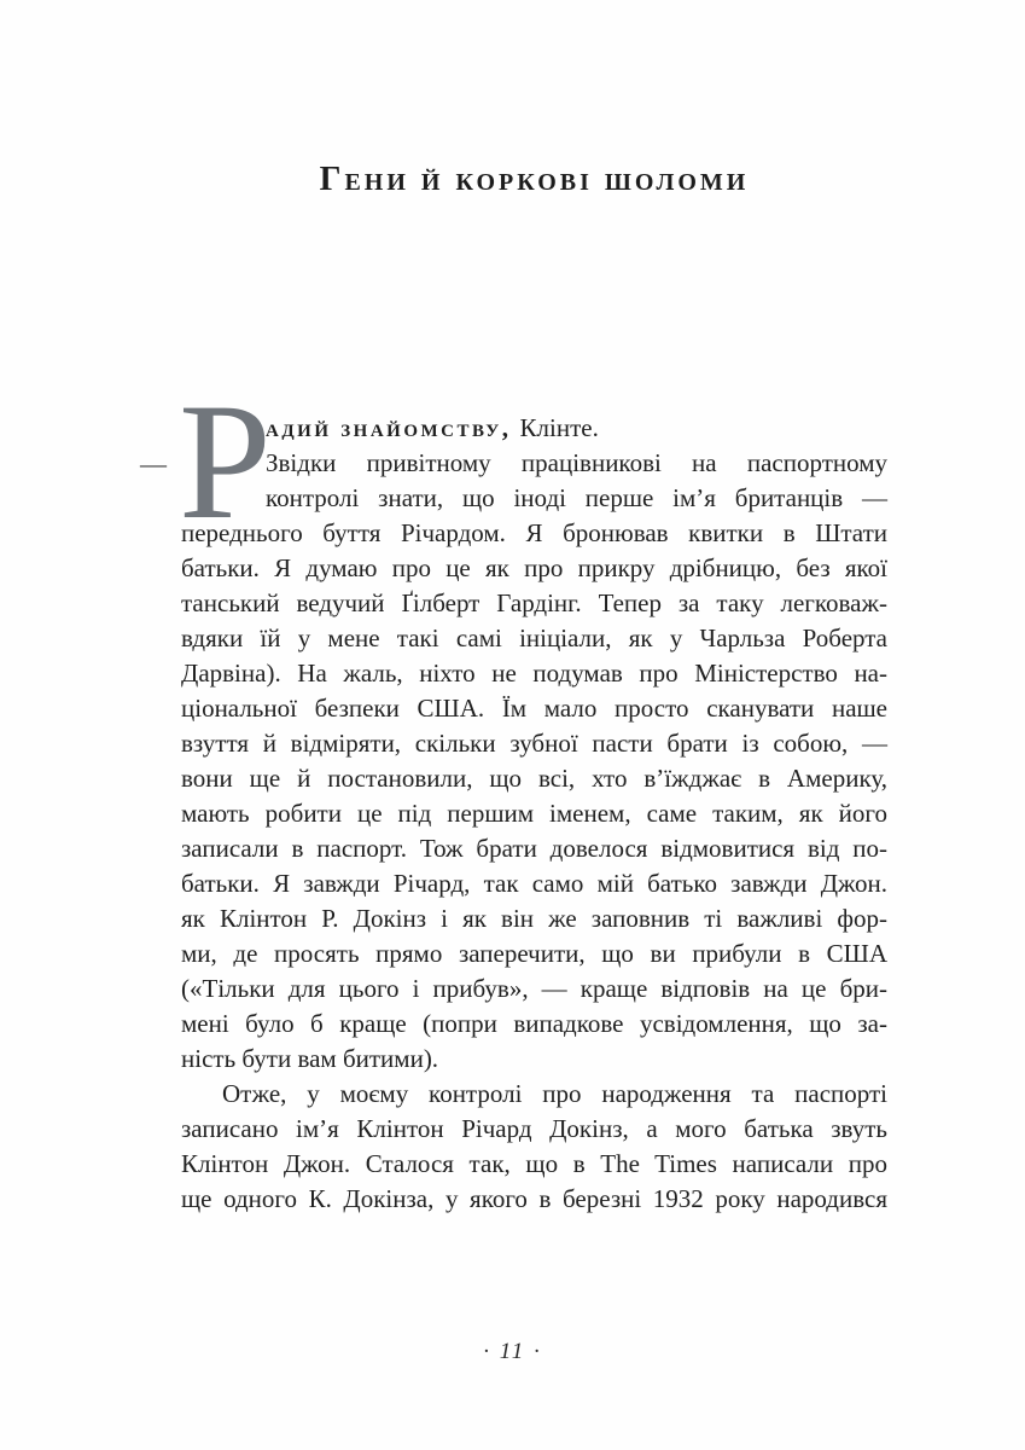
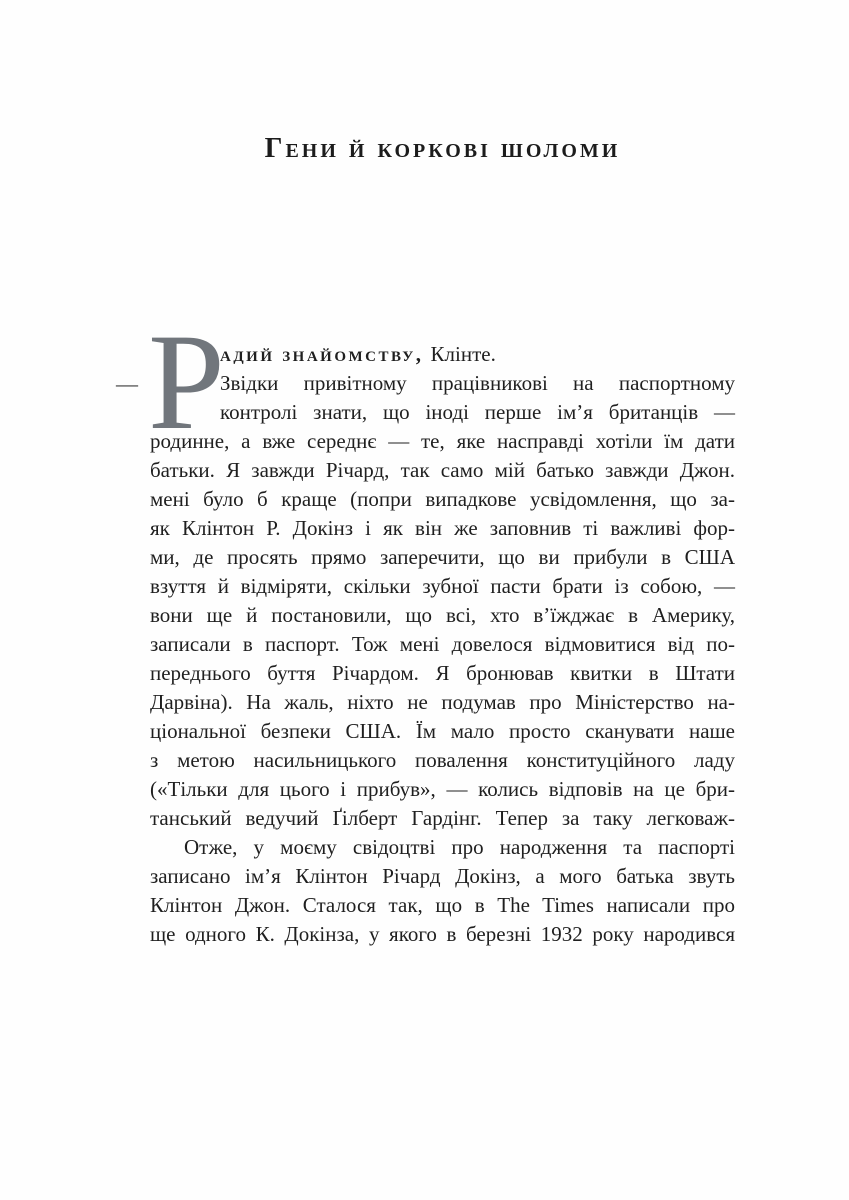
  Гени й коркові шоломи
  —
  Р
  адий знайомству, Клінте.
  Звідки привітному працівникові на паспортному
  контролі знати, що іноді перше ім’я британців —
+ родинне, а вже середнє — те, яке насправді хотіли їм дати
- переднього буття Річардом. Я бронював квитки в Штати
+ батьки. Я завжди Річард, так само мій батько завжди Джон.
- батьки. Я думаю про це як про прикру дрібницю, без якої
- танський ведучий Ґілберт Гардінг. Тепер за таку легковаж-
+ мені було б краще (попри випадкове усвідомлення, що за-
- вдяки їй у мене такі самі ініціали, як у Чарльза Роберта
- Дарвіна). На жаль, ніхто не подумав про Міністерство на-
+ як Клінтон Р. Докінз і як він же заповнив ті важливі фор-
- ціональної безпеки США. Їм мало просто сканувати наше
+ ми, де просять прямо заперечити, що ви прибули в США
  взуття й відміряти, скільки зубної пасти брати із собою, —
  вони ще й постановили, що всі, хто в’їжджає в Америку,
- мають робити це під першим іменем, саме таким, як його
- записали в паспорт. Тож брати довелося відмовитися від по-
+ записали в паспорт. Тож мені довелося відмовитися від по-
- батьки. Я завжди Річард, так само мій батько завжди Джон.
+ переднього буття Річардом. Я бронював квитки в Штати
- як Клінтон Р. Докінз і як він же заповнив ті важливі фор-
+ Дарвіна). На жаль, ніхто не подумав про Міністерство на-
- ми, де просять прямо заперечити, що ви прибули в США
+ ціональної безпеки США. Їм мало просто сканувати наше
+ з метою насильницького повалення конституційного ладу
- («Тільки для цього і прибув», — краще відповів на це бри-
+ («Тільки для цього і прибув», — колись відповів на це бри-
- мені було б краще (попри випадкове усвідомлення, що за-
+ танський ведучий Ґілберт Гардінг. Тепер за таку легковаж-
- ність бути вам битими).
- Отже, у моєму контролі про народження та паспорті
+ Отже, у моєму свідоцтві про народження та паспорті
  записано ім’я Клінтон Річард Докінз, а мого батька звуть
  Клінтон Джон. Сталося так, що в The Times написали про
  ще одного К. Докінза, у якого в березні 1932 року народився
- · 11 ·
